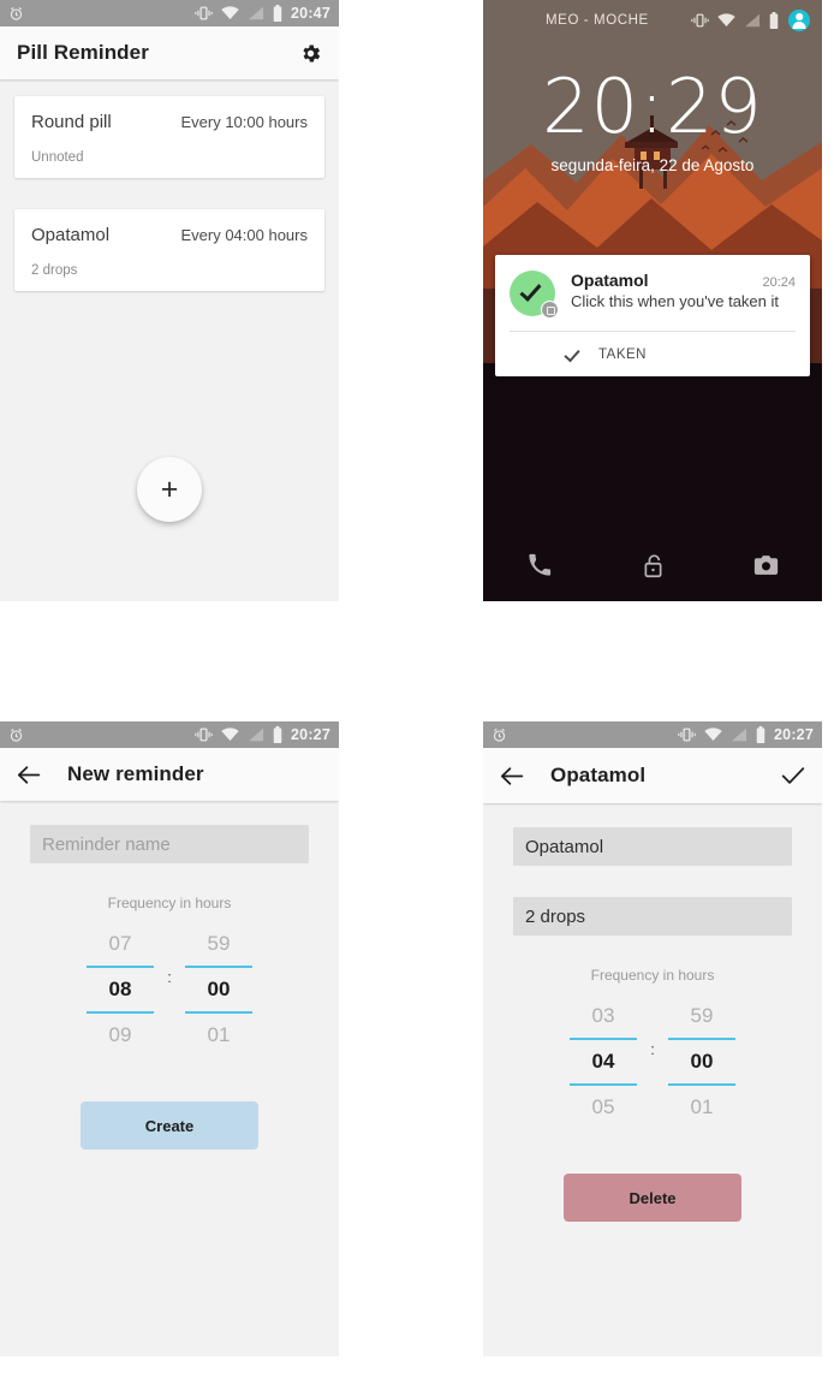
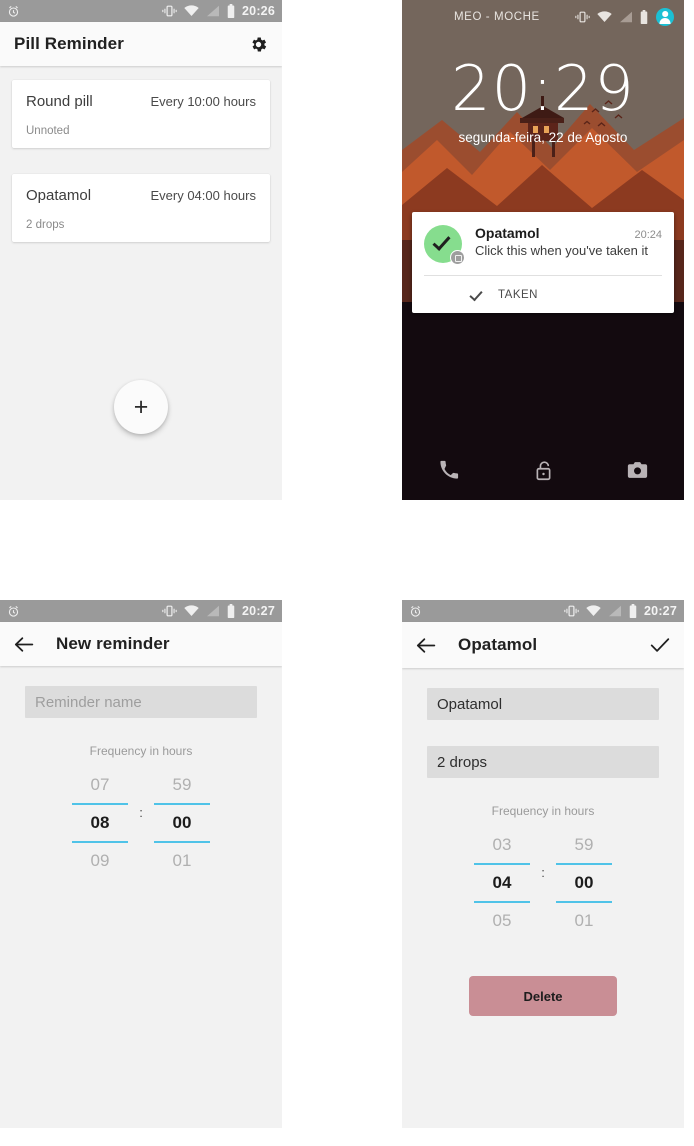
- 20:47
+ 20:26
  Pill Reminder
  Round pill
  Every 10:00 hours
  Unnoted
  Opatamol
  Every 04:00 hours
  2 drops
  +
  MEO - MOCHE
  20:29
  segunda-feira, 22 de Agosto
  Opatamol
  20:24
  Click this when you've taken it
  TAKEN
  20:27
  New reminder
  Reminder name
  Frequency in hours
  07
  08
  09
  :
  59
  00
  01
- Create
  20:27
  Opatamol
  Opatamol
  2 drops
  Frequency in hours
  03
  04
  05
  :
  59
  00
  01
  Delete
